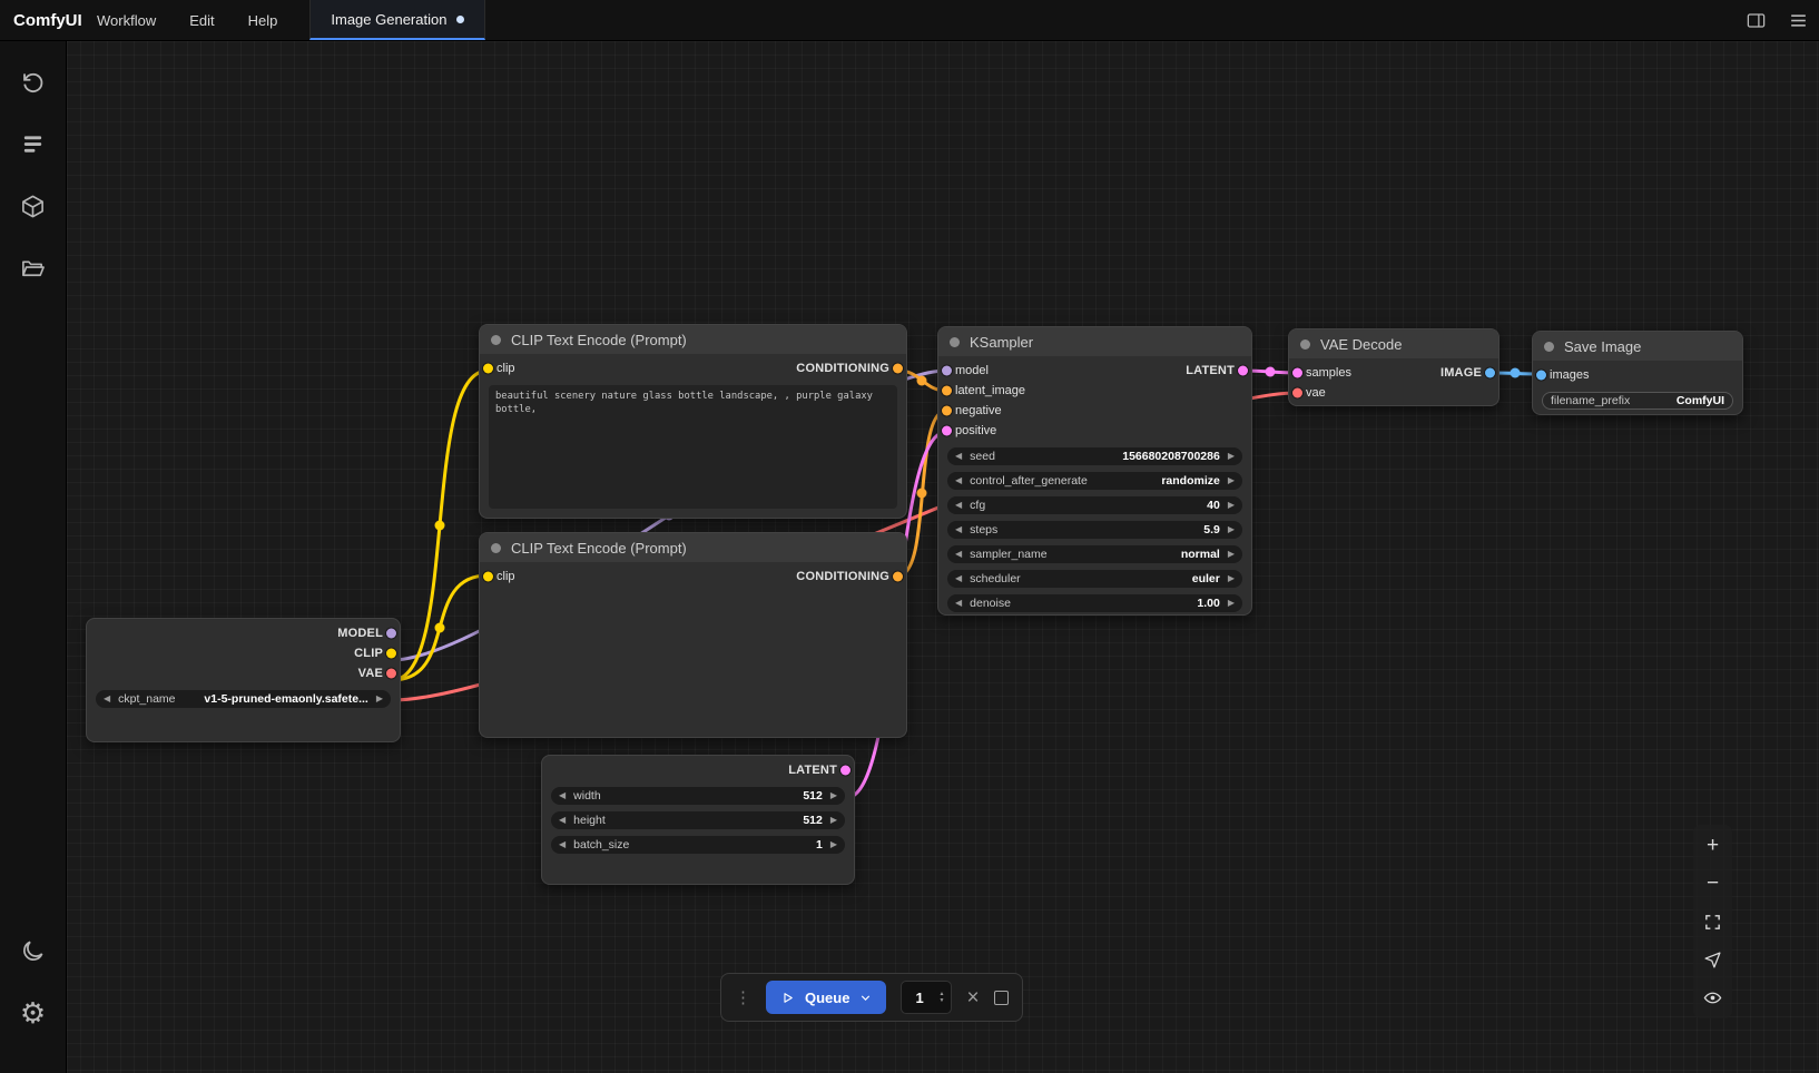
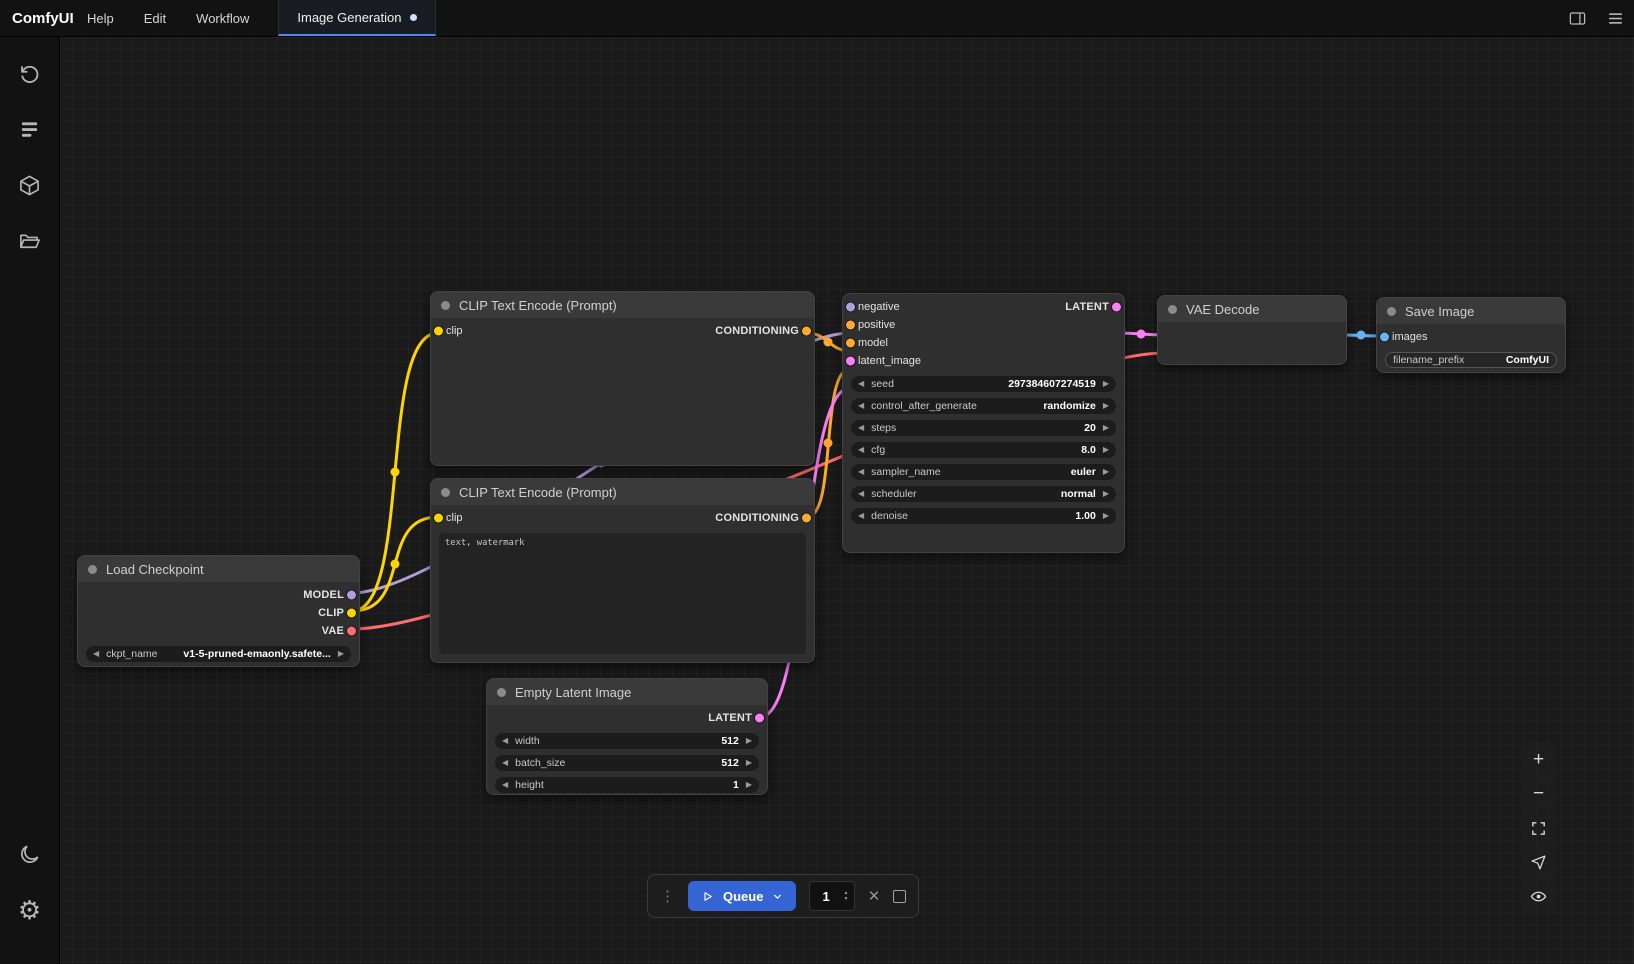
  ComfyUI
- Workflow
+ Help
  Edit
- Help
+ Workflow
  Image Generation
  ⚙
+ Load Checkpoint
  MODEL
  CLIP
  VAE
  ◀
  ckpt_name
  v1-5-pruned-emaonly.safete...
  ▶
  CLIP Text Encode (Prompt)
  clip
  CONDITIONING
- beautiful scenery nature glass bottle landscape, , purple galaxy bottle,
  CLIP Text Encode (Prompt)
  clip
  CONDITIONING
+ text, watermark
+ Empty Latent Image
  LATENT
  ◀
  width
  512
  ▶
  ◀
- height
+ batch_size
  512
  ▶
  ◀
- batch_size
+ height
  1
  ▶
- KSampler
- model
+ negative
  LATENT
- latent_image
+ positive
- negative
+ model
- positive
+ latent_image
  ◀
  seed
- 156680208700286
+ 297384607274519
  ▶
  ◀
  control_after_generate
  randomize
  ▶
  ◀
- cfg
+ steps
- 40
+ 20
  ▶
  ◀
- steps
+ cfg
- 5.9
+ 8.0
  ▶
  ◀
  sampler_name
- normal
+ euler
  ▶
  ◀
  scheduler
- euler
+ normal
  ▶
  ◀
  denoise
  1.00
  ▶
  VAE Decode
- samples
- IMAGE
- vae
  Save Image
  images
  filename_prefix
  ComfyUI
  ⋮
  Queue
  1
  ×
  +
  −
